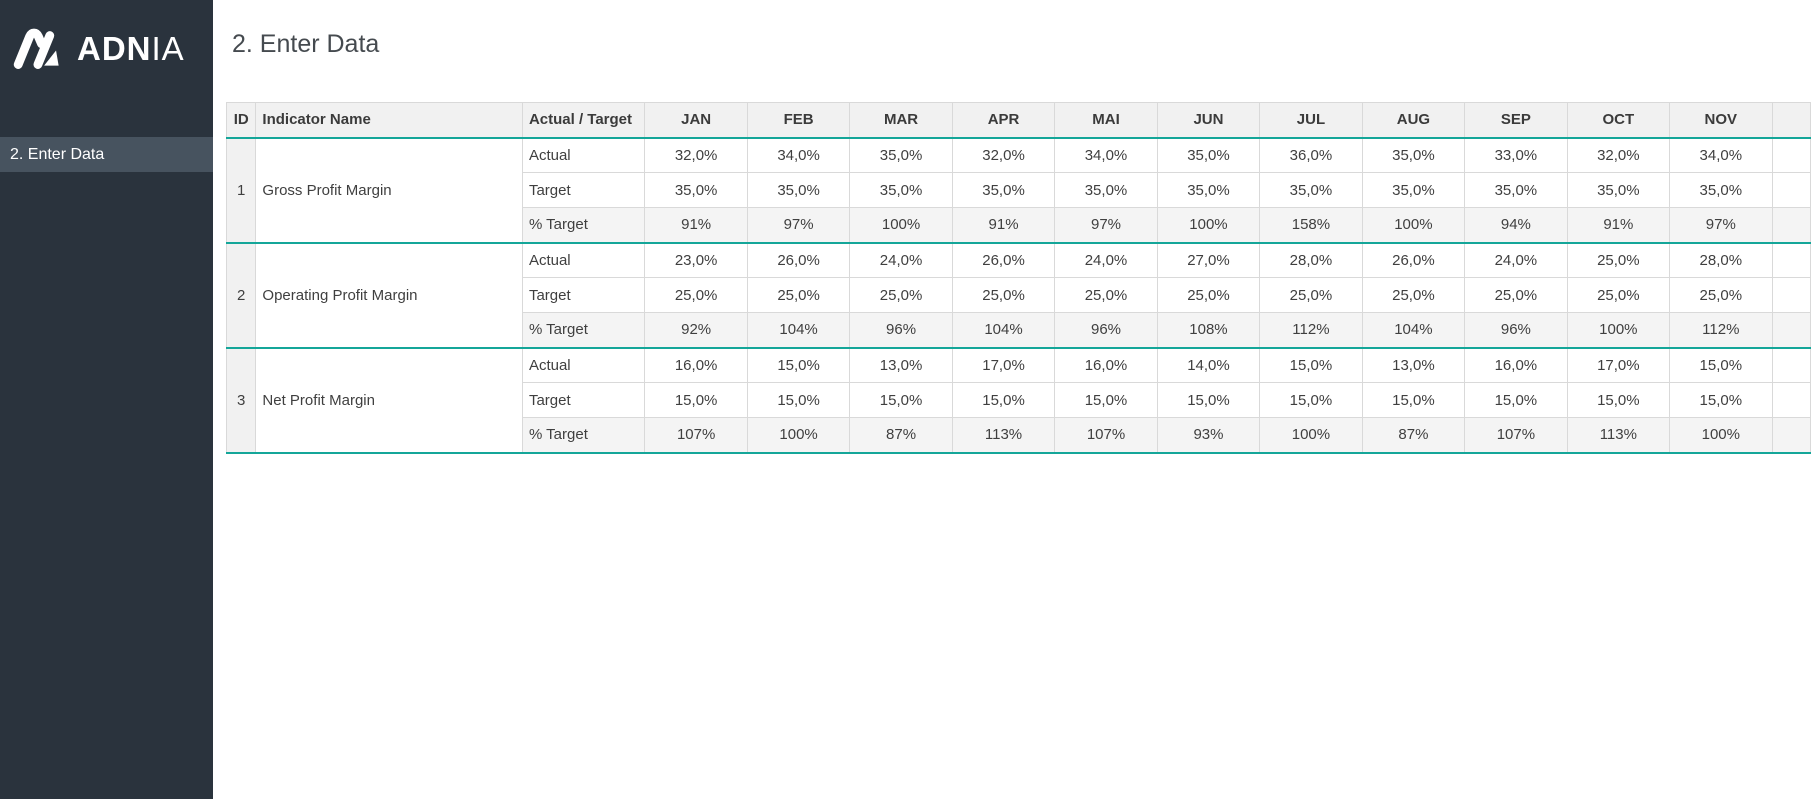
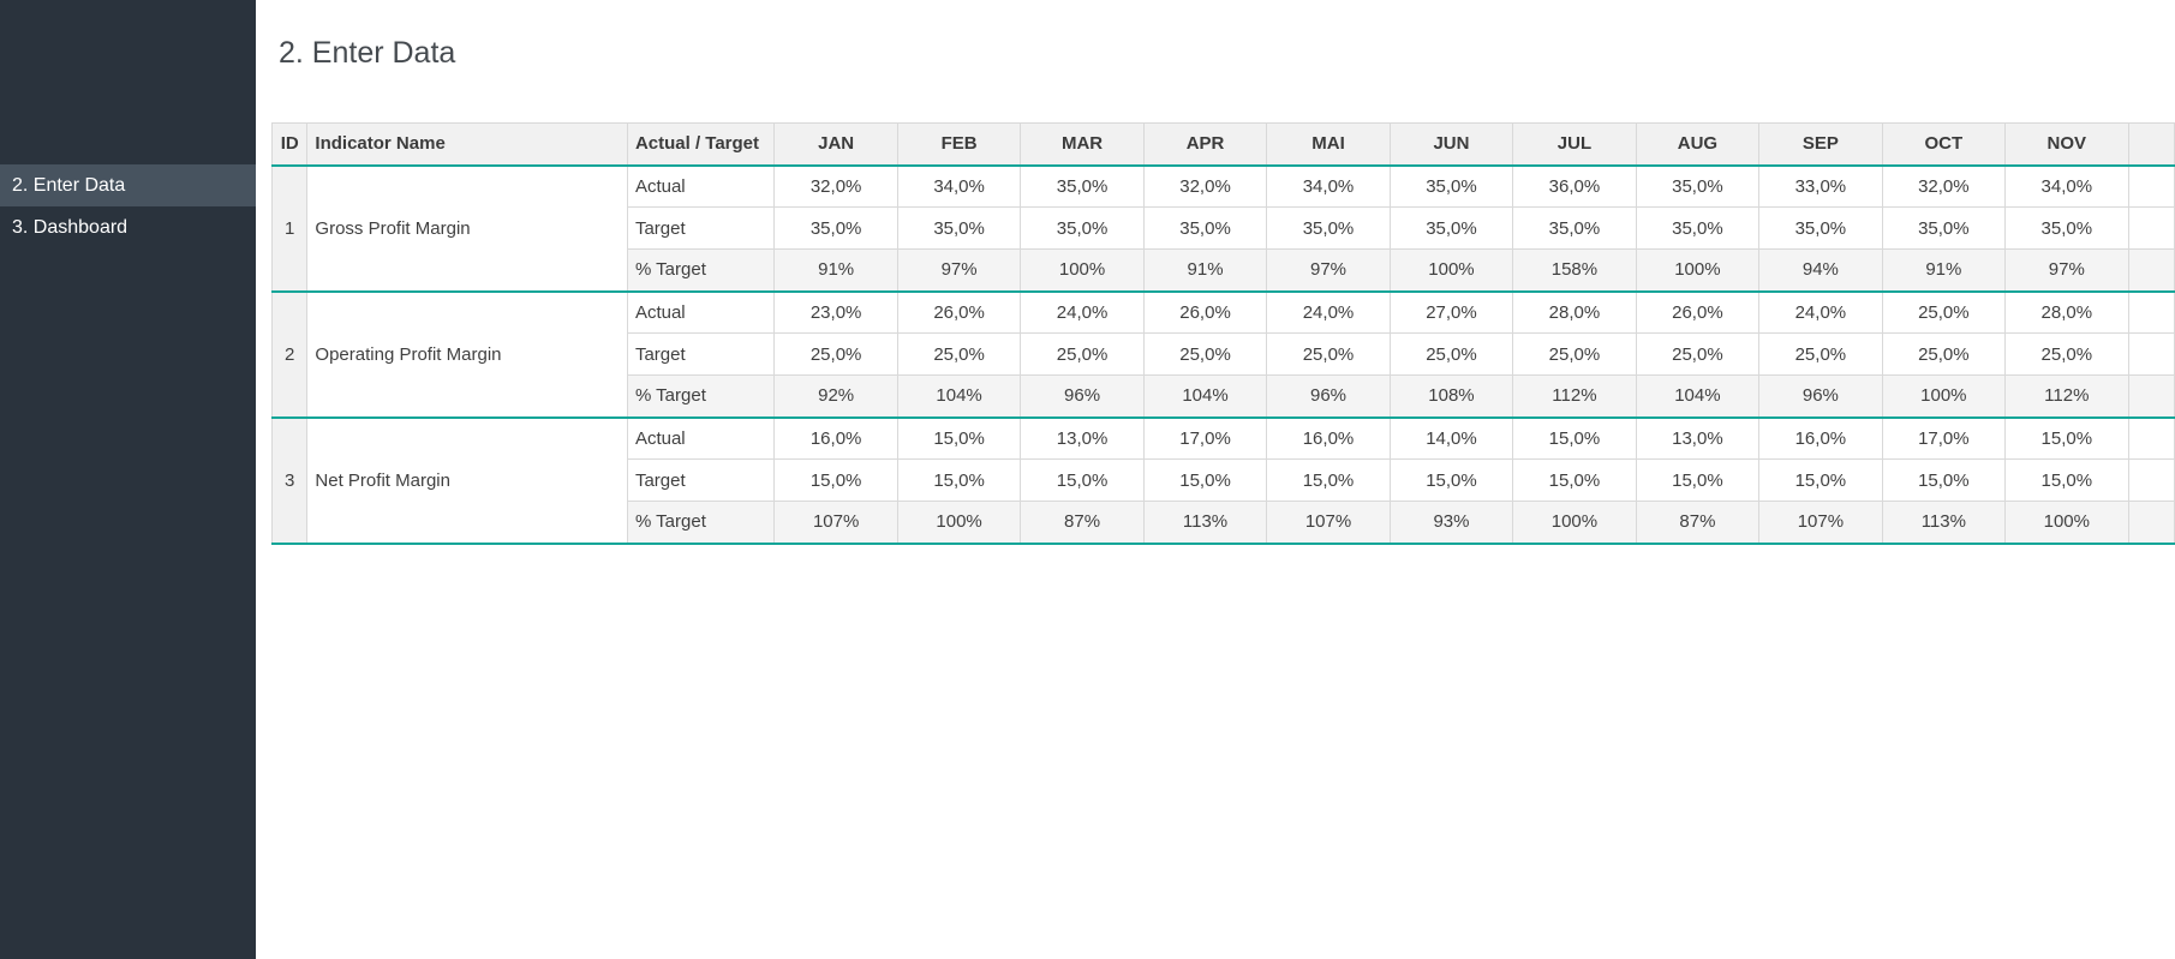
- ADNIA
  2. Enter Data
+ 3. Dashboard
  2. Enter Data
  ID	Indicator Name	Actual / Target	JAN	FEB	MAR	APR	MAI	JUN	JUL	AUG	SEP	OCT	NOV
  1	Gross Profit Margin	Actual	32,0%	34,0%	35,0%	32,0%	34,0%	35,0%	36,0%	35,0%	33,0%	32,0%	34,0%
  Target	35,0%	35,0%	35,0%	35,0%	35,0%	35,0%	35,0%	35,0%	35,0%	35,0%	35,0%
  % Target	91%	97%	100%	91%	97%	100%	158%	100%	94%	91%	97%
  2	Operating Profit Margin	Actual	23,0%	26,0%	24,0%	26,0%	24,0%	27,0%	28,0%	26,0%	24,0%	25,0%	28,0%
  Target	25,0%	25,0%	25,0%	25,0%	25,0%	25,0%	25,0%	25,0%	25,0%	25,0%	25,0%
  % Target	92%	104%	96%	104%	96%	108%	112%	104%	96%	100%	112%
  3	Net Profit Margin	Actual	16,0%	15,0%	13,0%	17,0%	16,0%	14,0%	15,0%	13,0%	16,0%	17,0%	15,0%
  Target	15,0%	15,0%	15,0%	15,0%	15,0%	15,0%	15,0%	15,0%	15,0%	15,0%	15,0%
  % Target	107%	100%	87%	113%	107%	93%	100%	87%	107%	113%	100%
